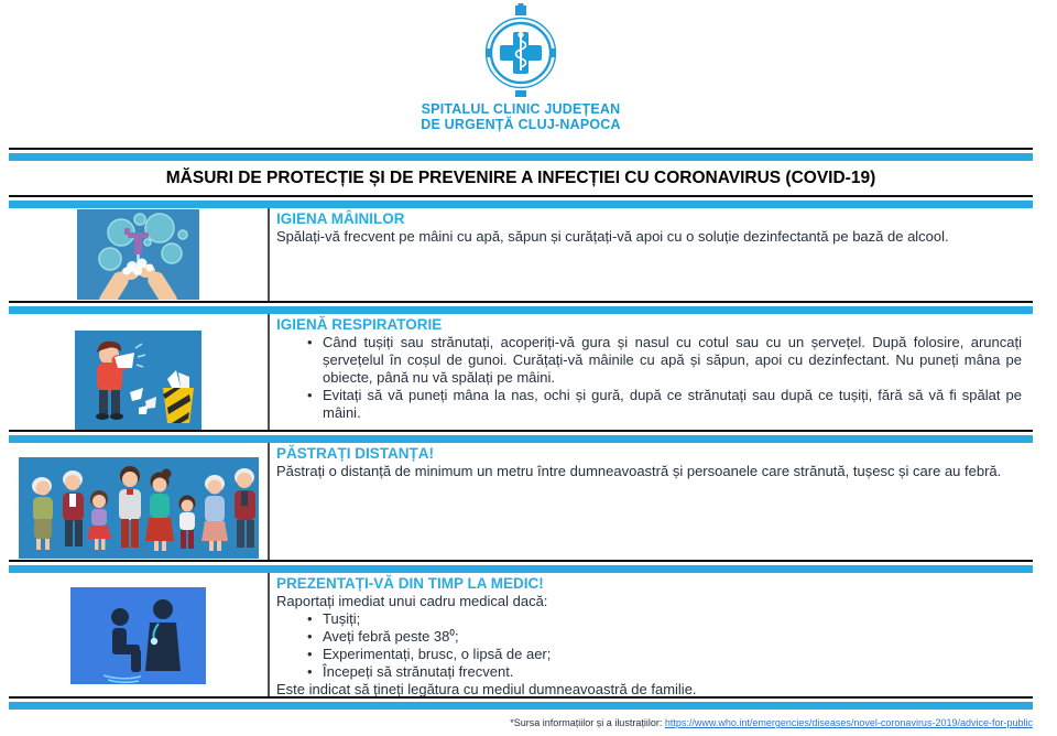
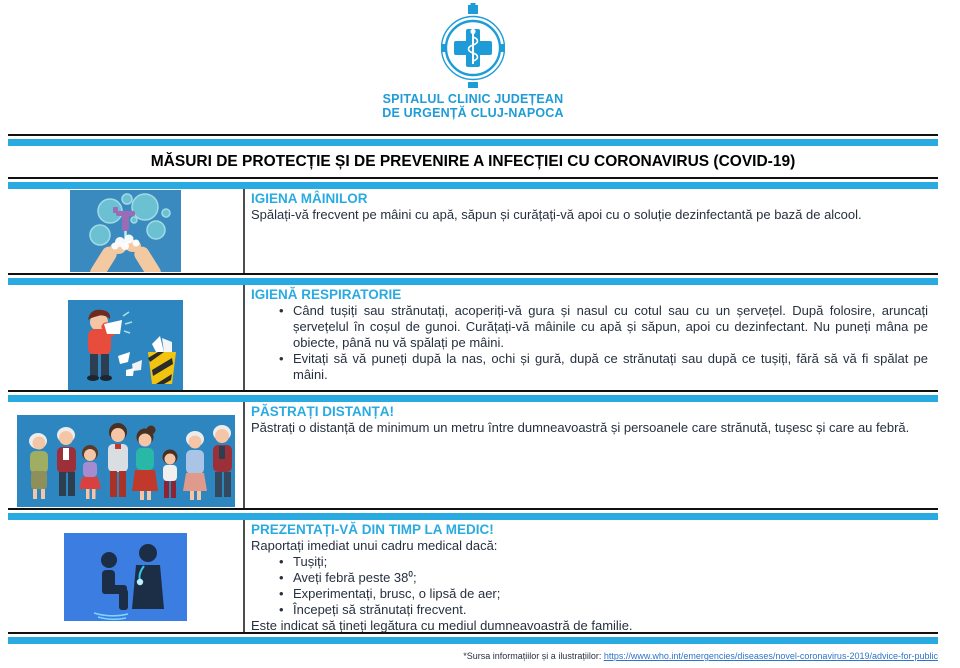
  SPITALUL CLINIC JUDEȚEAN
  DE URGENȚĂ CLUJ-NAPOCA
  MĂSURI DE PROTECȚIE ȘI DE PREVENIRE A INFECȚIEI CU CORONAVIRUS (COVID-19)
  IGIENA MÂINILOR
  Spălați-vă frecvent pe mâini cu apă, săpun și curățați-vă apoi cu o soluție dezinfectantă pe bază de alcool.
  IGIENĂ RESPIRATORIE
  Când tușiți sau strănutați, acoperiți-vă gura și nasul cu cotul sau cu un șervețel. După folosire, aruncați șervețelul în coșul de gunoi. Curățați-vă mâinile cu apă și săpun, apoi cu dezinfectant. Nu puneți mâna pe obiecte, până nu vă spălați pe mâini.
- Evitați să vă puneți mâna la nas, ochi și gură, după ce strănutați sau după ce tușiți, fără să vă fi spălat pe mâini.
+ Evitați să vă puneți după la nas, ochi și gură, după ce strănutați sau după ce tușiți, fără să vă fi spălat pe mâini.
  PĂSTRAȚI DISTANȚA!
  Păstrați o distanță de minimum un metru între dumneavoastră și persoanele care strănută, tușesc și care au febră.
  PREZENTAȚI-VĂ DIN TIMP LA MEDIC!
  Raportați imediat unui cadru medical dacă:
  Tușiți;
  Aveți febră peste 38⁰;
  Experimentați, brusc, o lipsă de aer;
  Începeți să strănutați frecvent.
  Este indicat să țineți legătura cu mediul dumneavoastră de familie.
  *Sursa informațiilor și a ilustrațiilor: https://www.who.int/emergencies/diseases/novel-coronavirus-2019/advice-for-public
